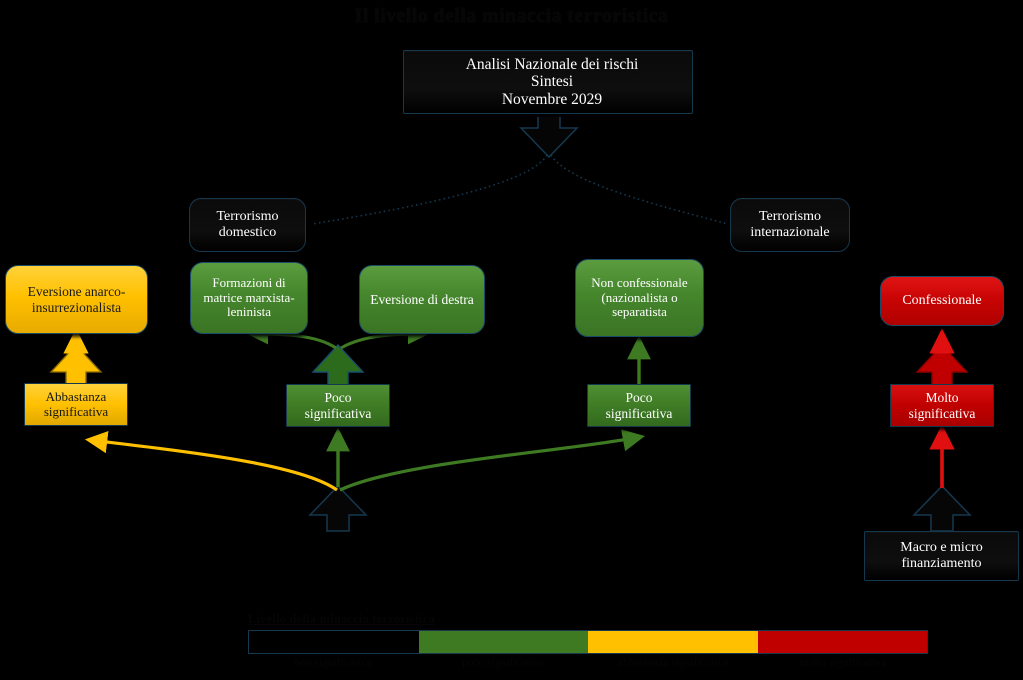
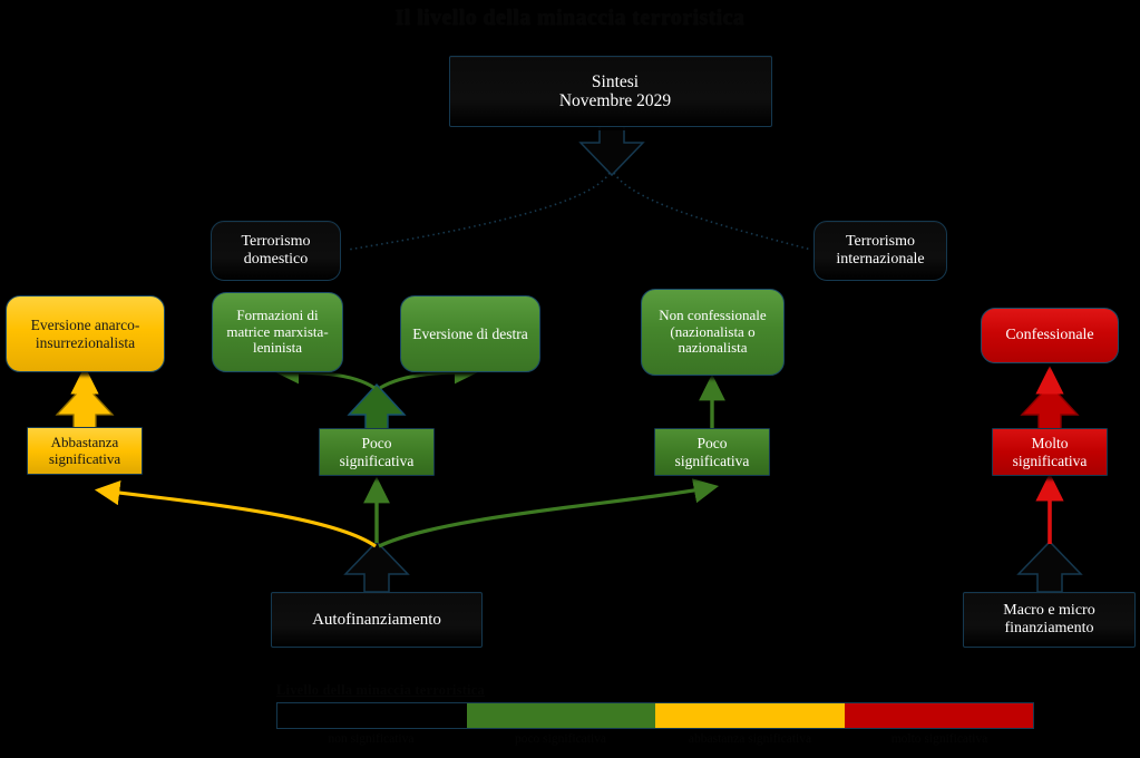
- Analisi Nazionale dei rischi
  Sintesi
  Novembre 2029
  Terrorismo domestico
  Terrorismo internazionale
  Eversione anarco-insurrezionalista
  Formazioni di matrice marxista-leninista
  Eversione di destra
- Non confessionale (nazionalista o separatista
+ Non confessionale (nazionalista o nazionalista
  Confessionale
  Abbastanza significativa
  Poco significativa
  Poco significativa
  Molto significativa
+ Autofinanziamento
  Macro e micro finanziamento
